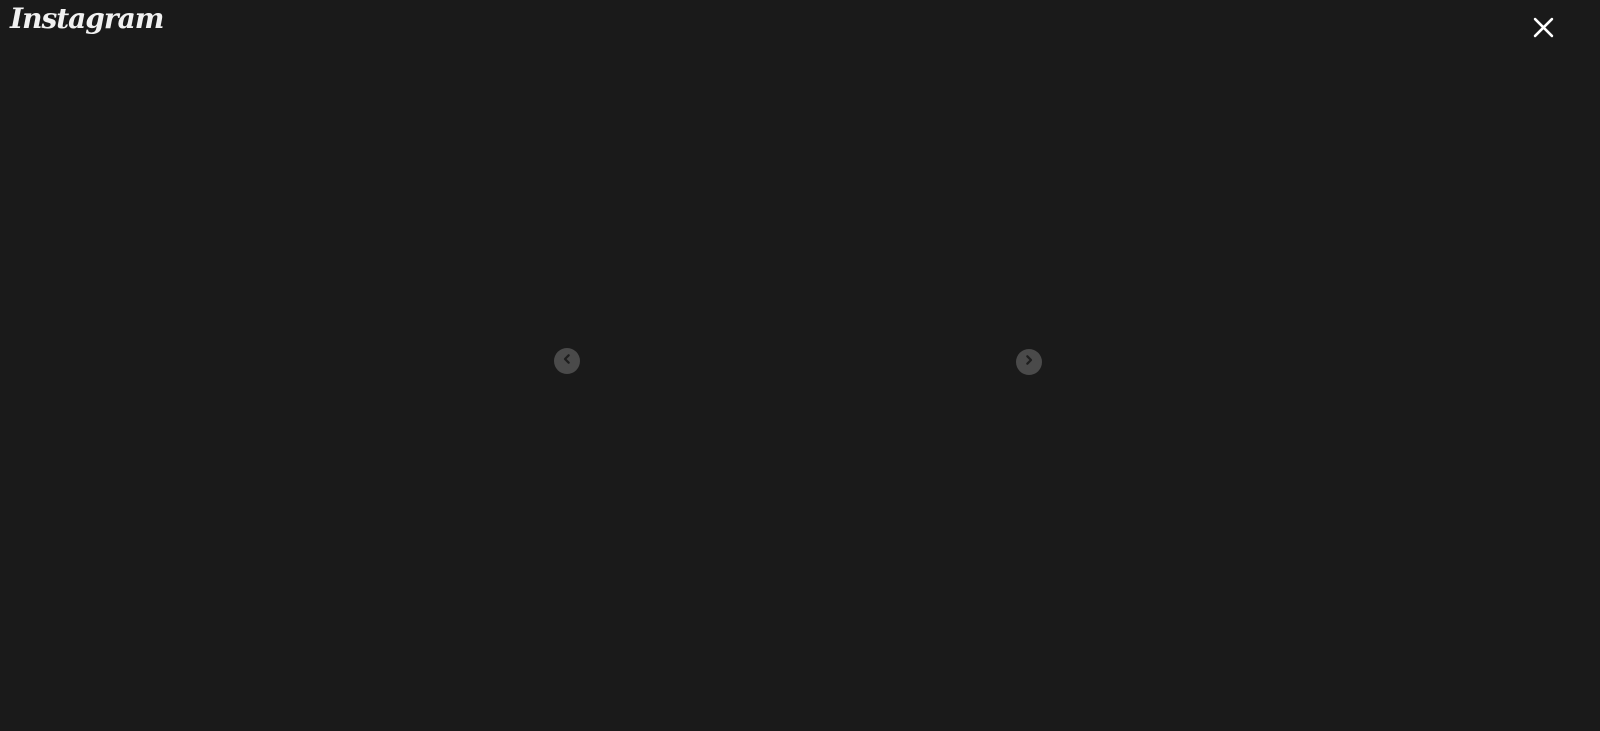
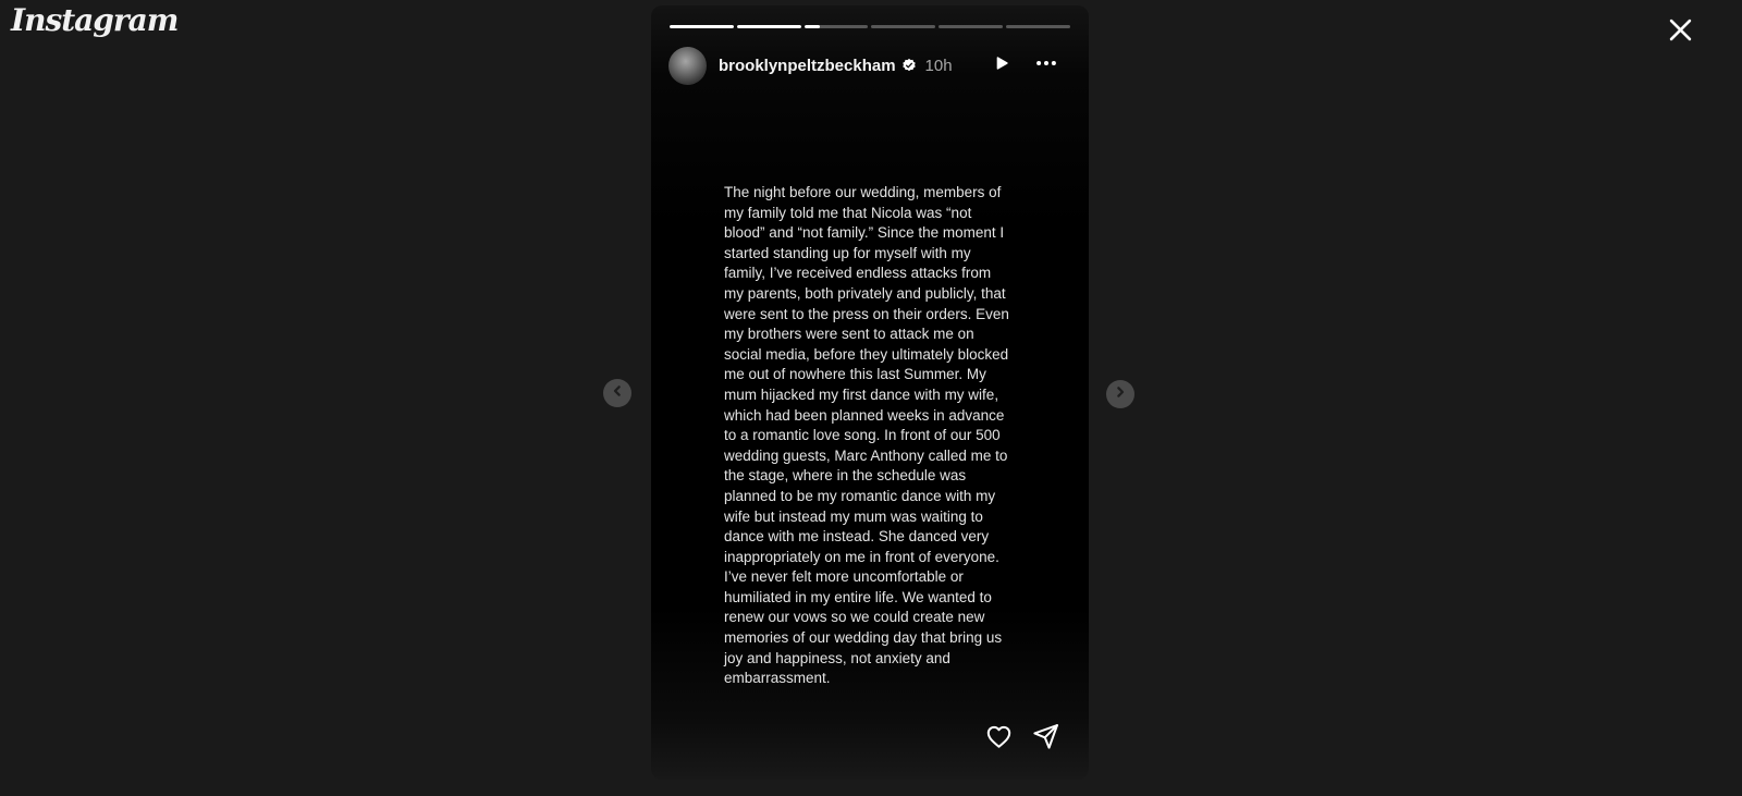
  Instagram
+ brooklynpeltzbeckham
+ 10h
+ The night before our wedding, members of
+ my family told me that Nicola was “not
+ blood” and “not family.” Since the moment I
+ started standing up for myself with my
+ family, I’ve received endless attacks from
+ my parents, both privately and publicly, that
+ were sent to the press on their orders. Even
+ my brothers were sent to attack me on
+ social media, before they ultimately blocked
+ me out of nowhere this last Summer. My
+ mum hijacked my first dance with my wife,
+ which had been planned weeks in advance
+ to a romantic love song. In front of our 500
+ wedding guests, Marc Anthony called me to
+ the stage, where in the schedule was
+ planned to be my romantic dance with my
+ wife but instead my mum was waiting to
+ dance with me instead. She danced very
+ inappropriately on me in front of everyone.
+ I’ve never felt more uncomfortable or
+ humiliated in my entire life. We wanted to
+ renew our vows so we could create new
+ memories of our wedding day that bring us
+ joy and happiness, not anxiety and
+ embarrassment.
